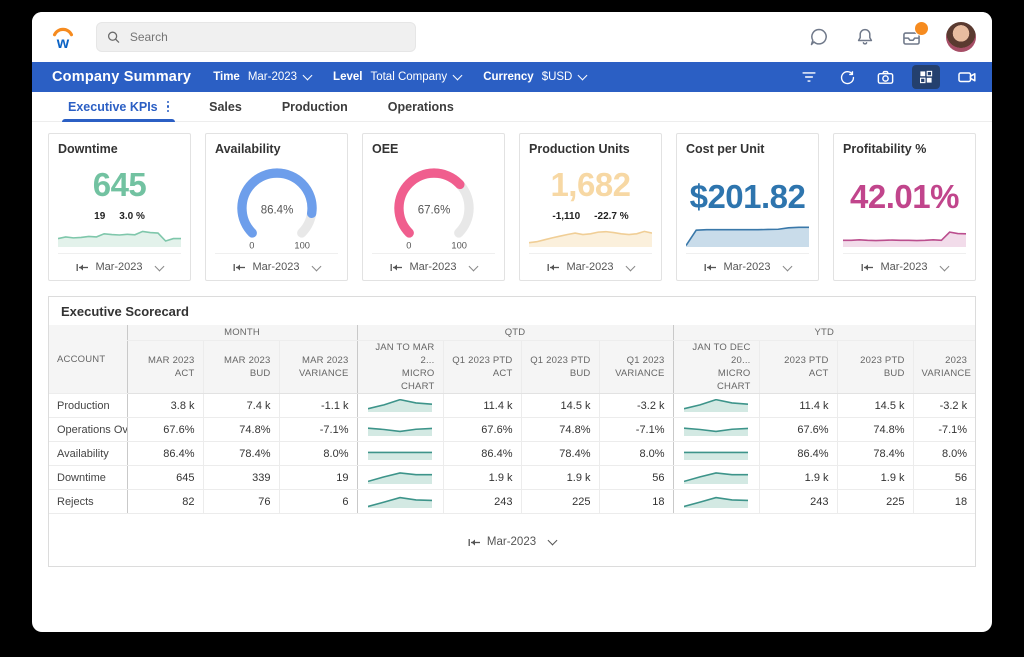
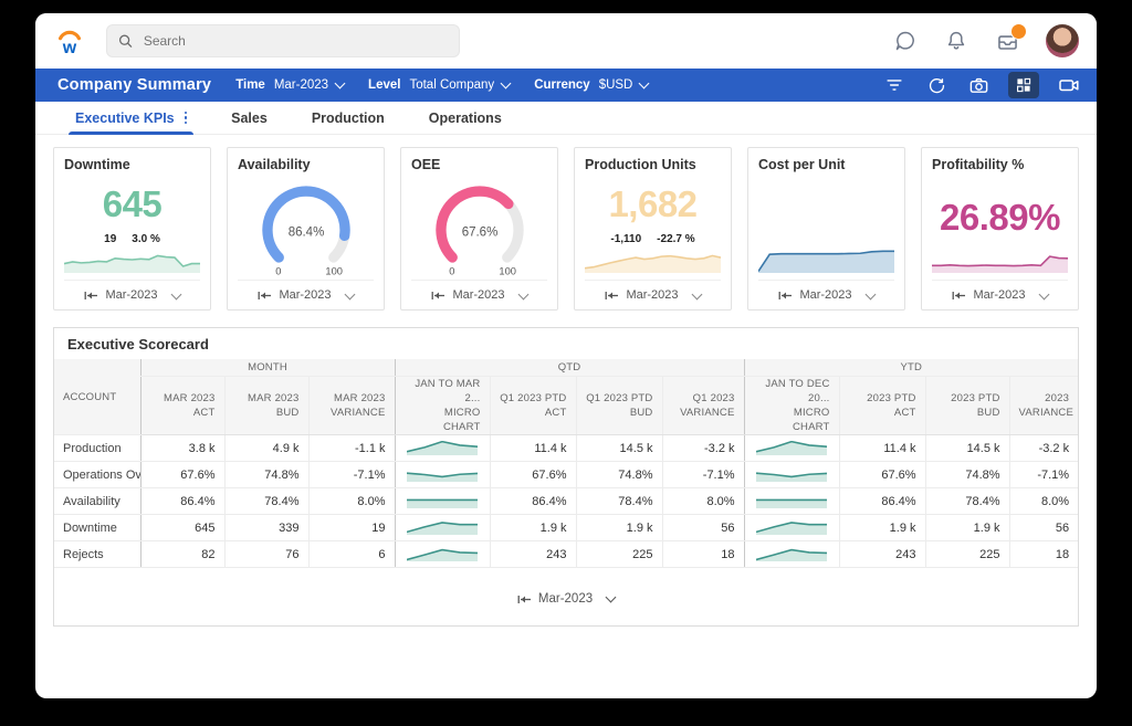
  w
  Search
  Company Summary
  Time
  Mar-2023
  Level
  Total Company
  Currency
  $USD
  Executive KPIs
  Sales
  Production
  Operations
  Downtime
  645
  19
  3.0 %
  Mar-2023
  Availability
  86.4%
  0
  100
  Mar-2023
  OEE
  67.6%
  0
  100
  Mar-2023
  Production Units
  1,682
  -1,110
  -22.7 %
  Mar-2023
  Cost per Unit
- $201.82
  Mar-2023
  Profitability %
- 42.01%
+ 26.89%
  Mar-2023
  Executive Scorecard
  ACCOUNT	MONTH	QTD	YTD
  MAR 2023ACT	MAR 2023BUD	MAR 2023VARIANCE	JAN TO MAR 2...MICRO CHART	Q1 2023 PTDACT	Q1 2023 PTDBUD	Q1 2023VARIANCE	JAN TO DEC 20...MICRO CHART	2023 PTDACT	2023 PTDBUD	2023VARIANCE
- Production	3.8 k	7.4 k	-1.1 k		11.4 k	14.5 k	-3.2 k		11.4 k	14.5 k	-3.2 k
+ Production	3.8 k	4.9 k	-1.1 k		11.4 k	14.5 k	-3.2 k		11.4 k	14.5 k	-3.2 k
  Operations Ov	67.6%	74.8%	-7.1%		67.6%	74.8%	-7.1%		67.6%	74.8%	-7.1%
  Availability	86.4%	78.4%	8.0%		86.4%	78.4%	8.0%		86.4%	78.4%	8.0%
  Downtime	645	339	19		1.9 k	1.9 k	56		1.9 k	1.9 k	56
  Rejects	82	76	6		243	225	18		243	225	18
  Mar-2023
